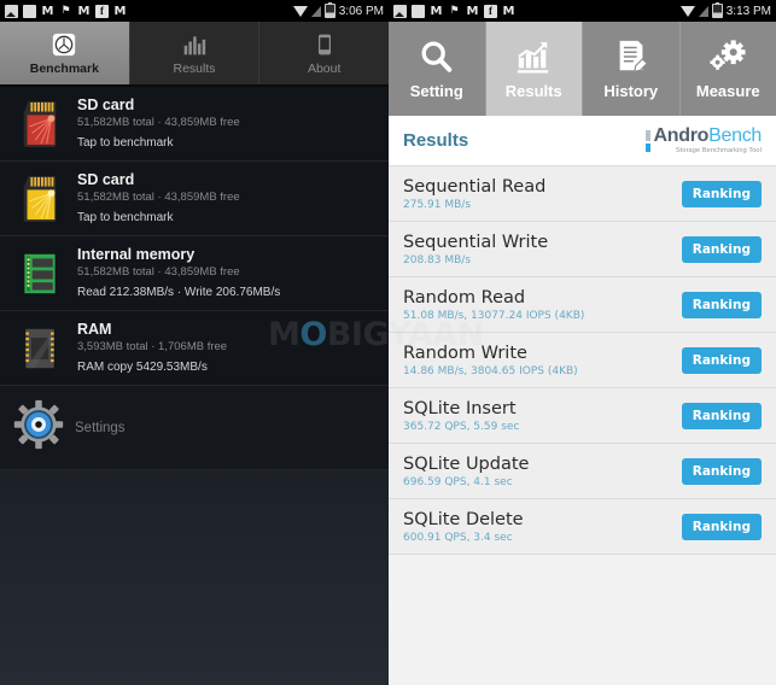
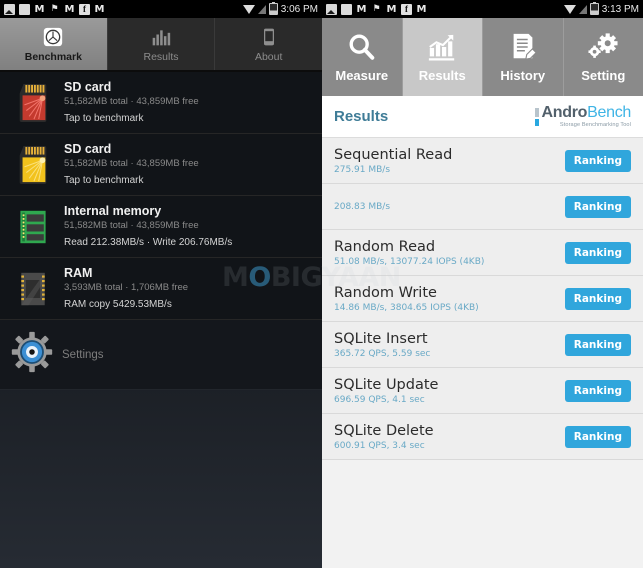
  M
  ⚑
  M
  f
  M
  3:06 PM
  Benchmark
  Results
  About
  SD card
  51,582MB total · 43,859MB free
  Tap to benchmark
  SD card
  51,582MB total · 43,859MB free
  Tap to benchmark
  Internal memory
  51,582MB total · 43,859MB free
  Read 212.38MB/s · Write 206.76MB/s
  RAM
  3,593MB total · 1,706MB free
  RAM copy 5429.53MB/s
  Settings
  OBIGYAAN
  M
  ⚑
  M
  f
  M
  3:13 PM
- Setting
+ Measure
  Results
  History
- Measure
+ Setting
  Results
  AndroBench
  Sequential Read
  275.91 MB/s
  Ranking
- Sequential Write
  208.83 MB/s
  Ranking
  Random Read
  51.08 MB/s, 13077.24 IOPS (4KB)
  Ranking
  Random Write
  14.86 MB/s, 3804.65 IOPS (4KB)
  Ranking
  SQLite Insert
  365.72 QPS, 5.59 sec
  Ranking
  SQLite Update
  696.59 QPS, 4.1 sec
  Ranking
  SQLite Delete
  600.91 QPS, 3.4 sec
  Ranking
